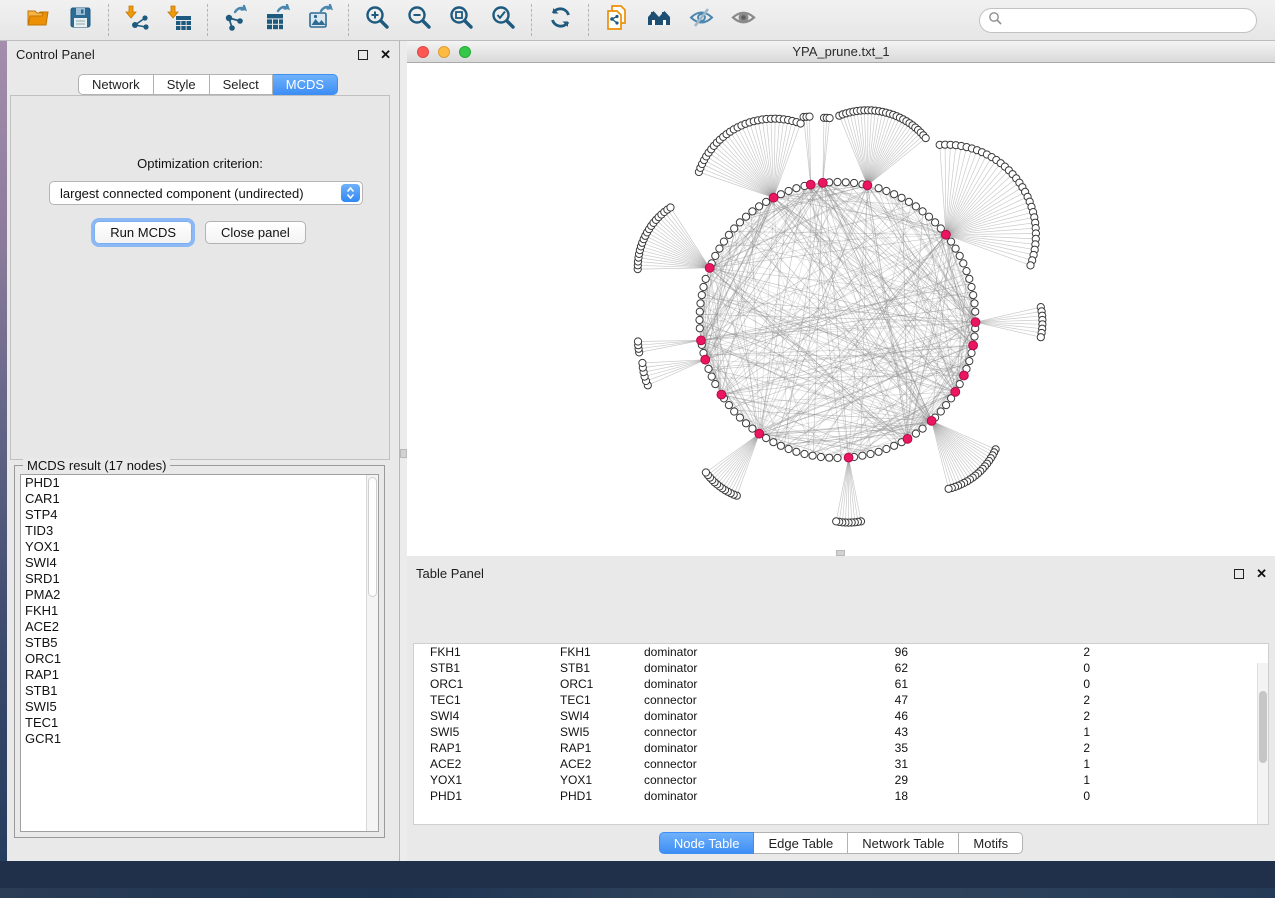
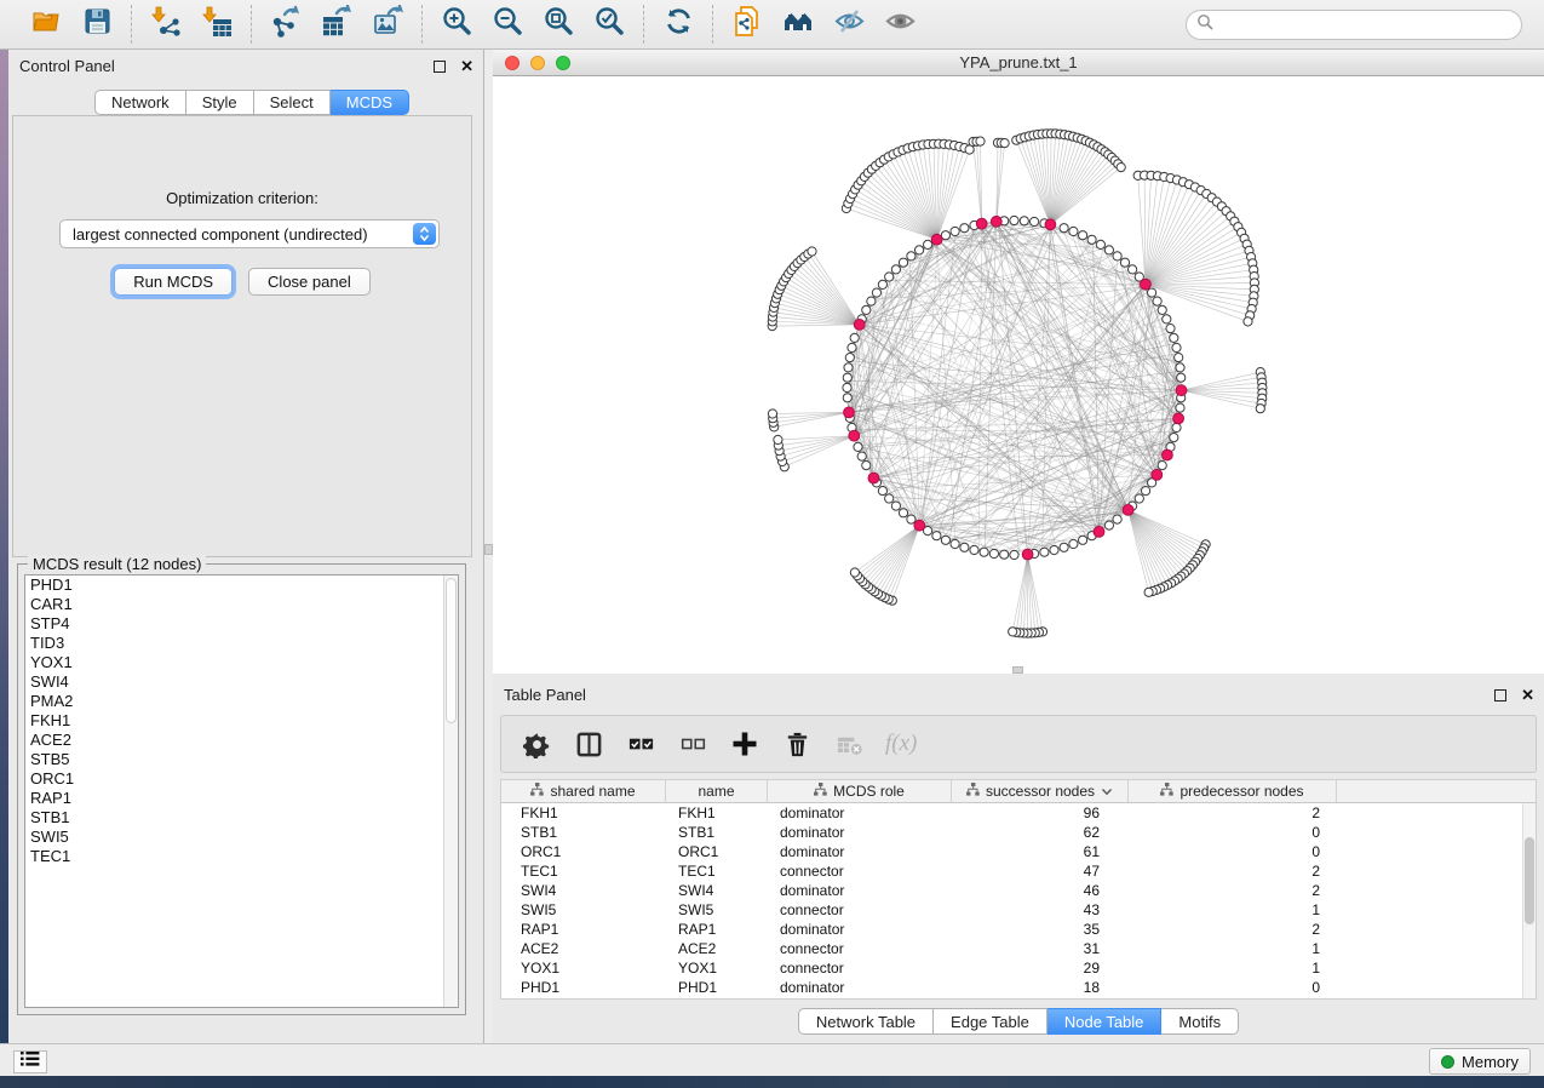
  Control Panel
  ✕
  Network
  Style
  Select
  MCDS
  Optimization criterion:
  largest connected component (undirected)
  Run MCDS
  Close panel
- MCDS result (17 nodes)
+ MCDS result (12 nodes)
  PHD1
  CAR1
  STP4
  TID3
  YOX1
  SWI4
- SRD1
  PMA2
  FKH1
  ACE2
  STB5
  ORC1
  RAP1
  STB1
  SWI5
  TEC1
- GCR1
  YPA_prune.txt_1
  Table Panel
  ✕
+ f(x)
+ shared name
+ name
+ MCDS role
+ successor nodes
+ predecessor nodes
  FKH1
  FKH1
  dominator
  96
  2
  STB1
  STB1
  dominator
  62
  0
  ORC1
  ORC1
  dominator
  61
  0
  TEC1
  TEC1
  connector
  47
  2
  SWI4
  SWI4
  dominator
  46
  2
  SWI5
  SWI5
  connector
  43
  1
  RAP1
  RAP1
  dominator
  35
  2
  ACE2
  ACE2
  connector
  31
  1
  YOX1
  YOX1
  connector
  29
  1
  PHD1
  PHD1
  dominator
  18
  0
- Node Table
+ Network Table
  Edge Table
- Network Table
+ Node Table
  Motifs
+ Memory
